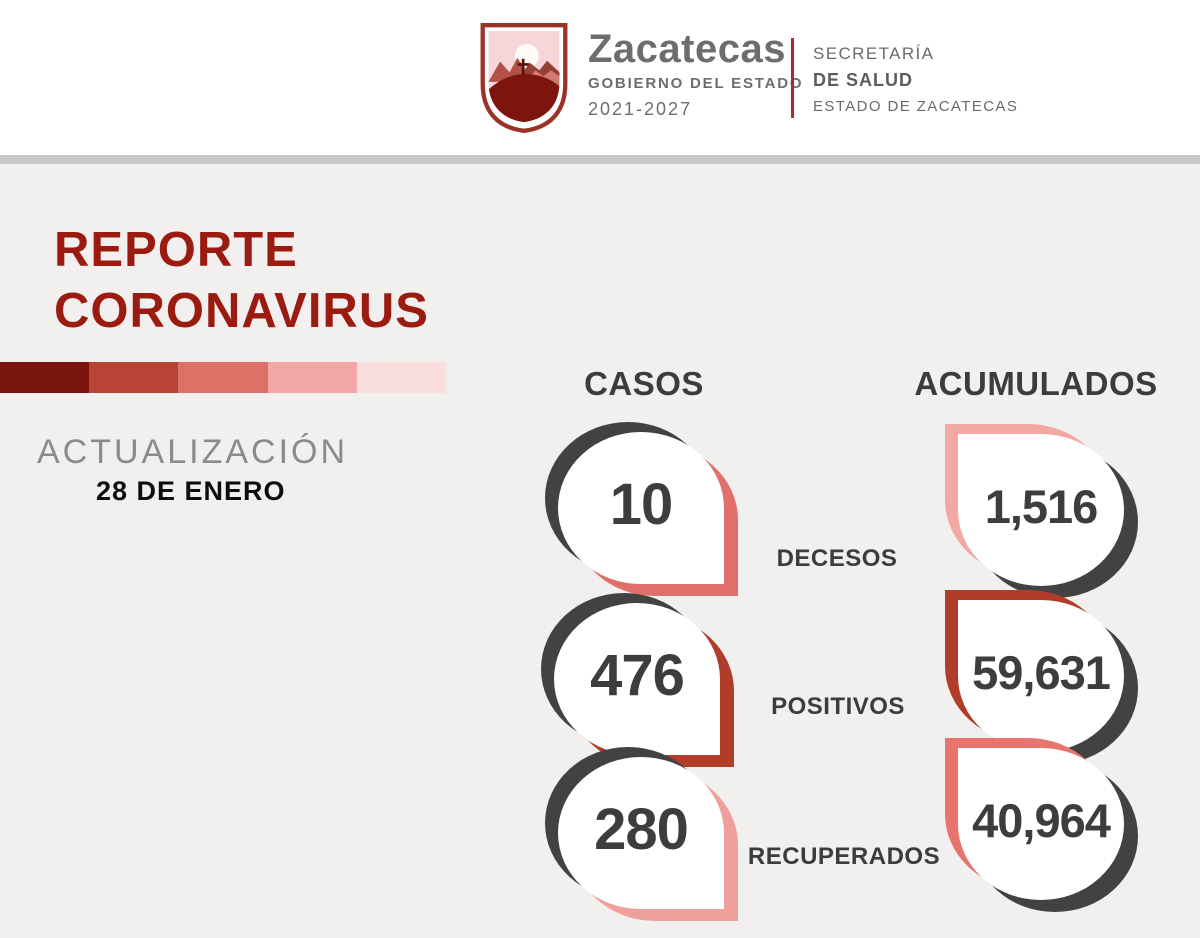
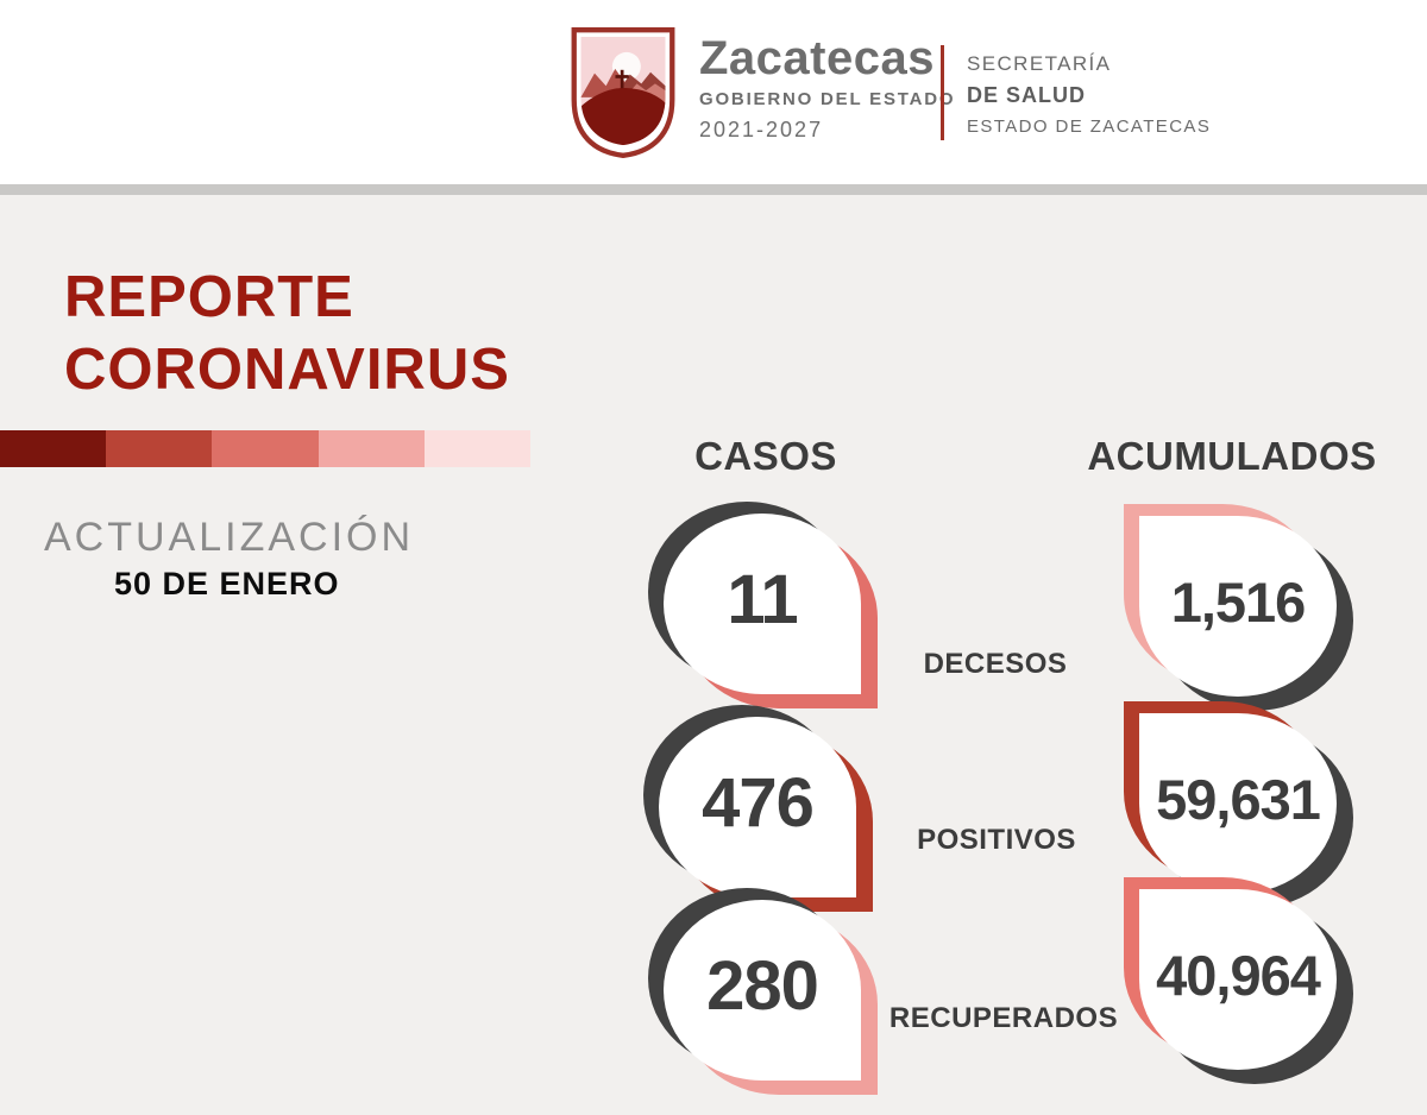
  Zacatecas
  GOBIERNO DEL ESTADO
  2021-2027
  SECRETARÍA
  DE SALUD
  ESTADO DE ZACATECAS
  REPORTE
  CORONAVIRUS
  ACTUALIZACIÓN
- 28 DE ENERO
+ 50 DE ENERO
  CASOS
  ACUMULADOS
- 10
+ 11
  1,516
  DECESOS
  476
  59,631
  POSITIVOS
  280
  40,964
  RECUPERADOS
